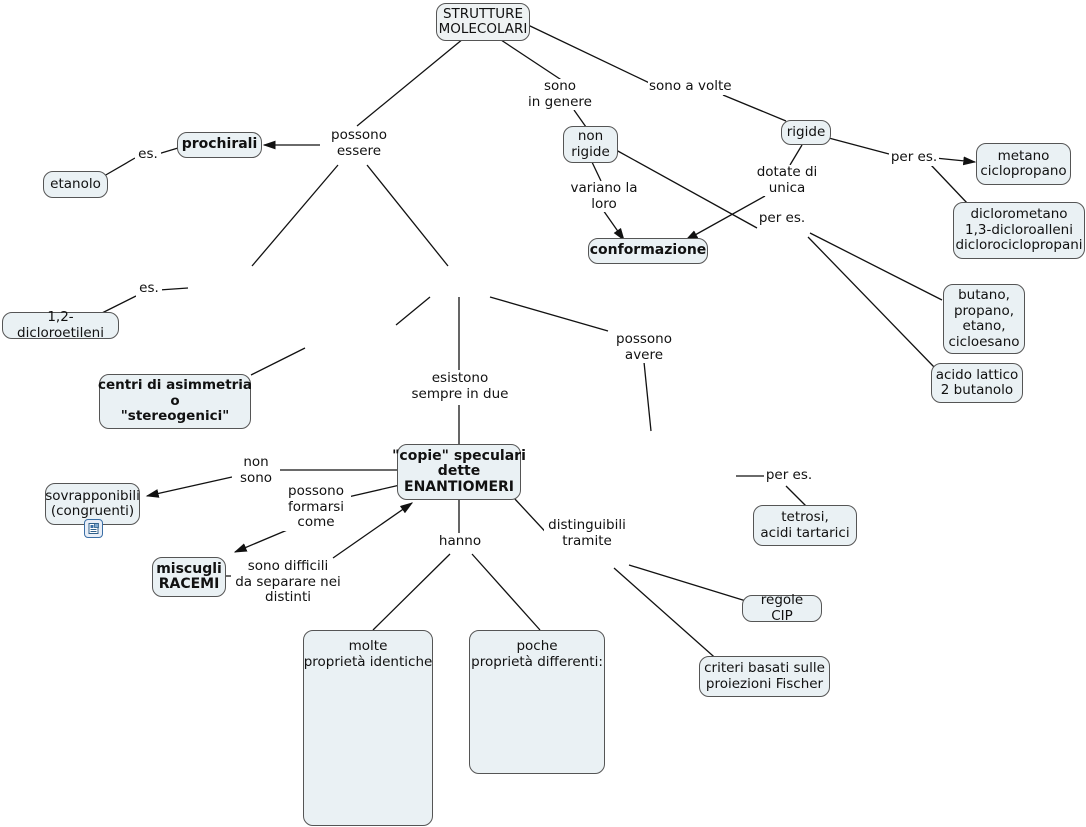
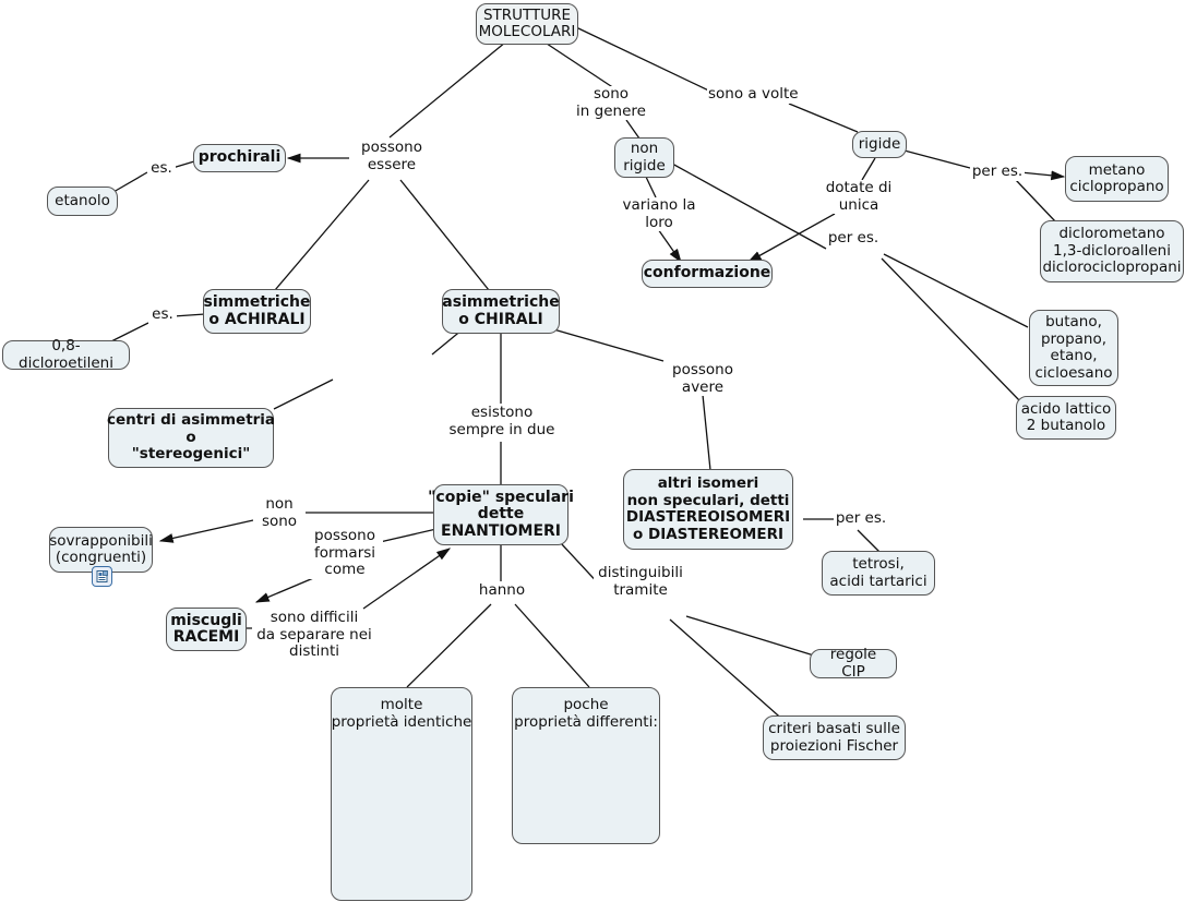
  STRUTTURE
  MOLECOLARI
  prochirali
  etanolo
+ simmetriche
+ o ACHIRALI
- 1,2-dicloroetileni
+ 0,8-dicloroetileni
+ asimmetriche
+ o CHIRALI
  centri di asimmetria
  o
  "stereogenici"
  non
  rigide
  conformazione
  rigide
  metano
  ciclopropano
  diclorometano
  1,3-dicloroalleni
  diclorociclopropani
  butano,
  propano,
  etano,
  cicloesano
  acido lattico
  2 butanolo
  "copie" speculari
  dette
  ENANTIOMERI
  sovrapponibili
  (congruenti)
  miscugli
  RACEMI
+ altri isomeri
+ non speculari, detti
+ DIASTEREOISOMERI
+ o DIASTEREOMERI
  tetrosi,
  acidi tartarici
  molte
  proprietà identiche
  poche
  proprietà differenti:
  regole CIP
  criteri basati sulle
  proiezioni Fischer
  possono
  essere
  sono
  in genere
  sono a volte
  es.
  es.
  variano la
  loro
  dotate di
  unica
  per es.
  per es.
  esistono
  sempre in due
  possono
  avere
  non
  sono
  possono
  formarsi
  come
  sono difficili
  da separare nei
  distinti
  hanno
  distinguibili
  tramite
  per es.
